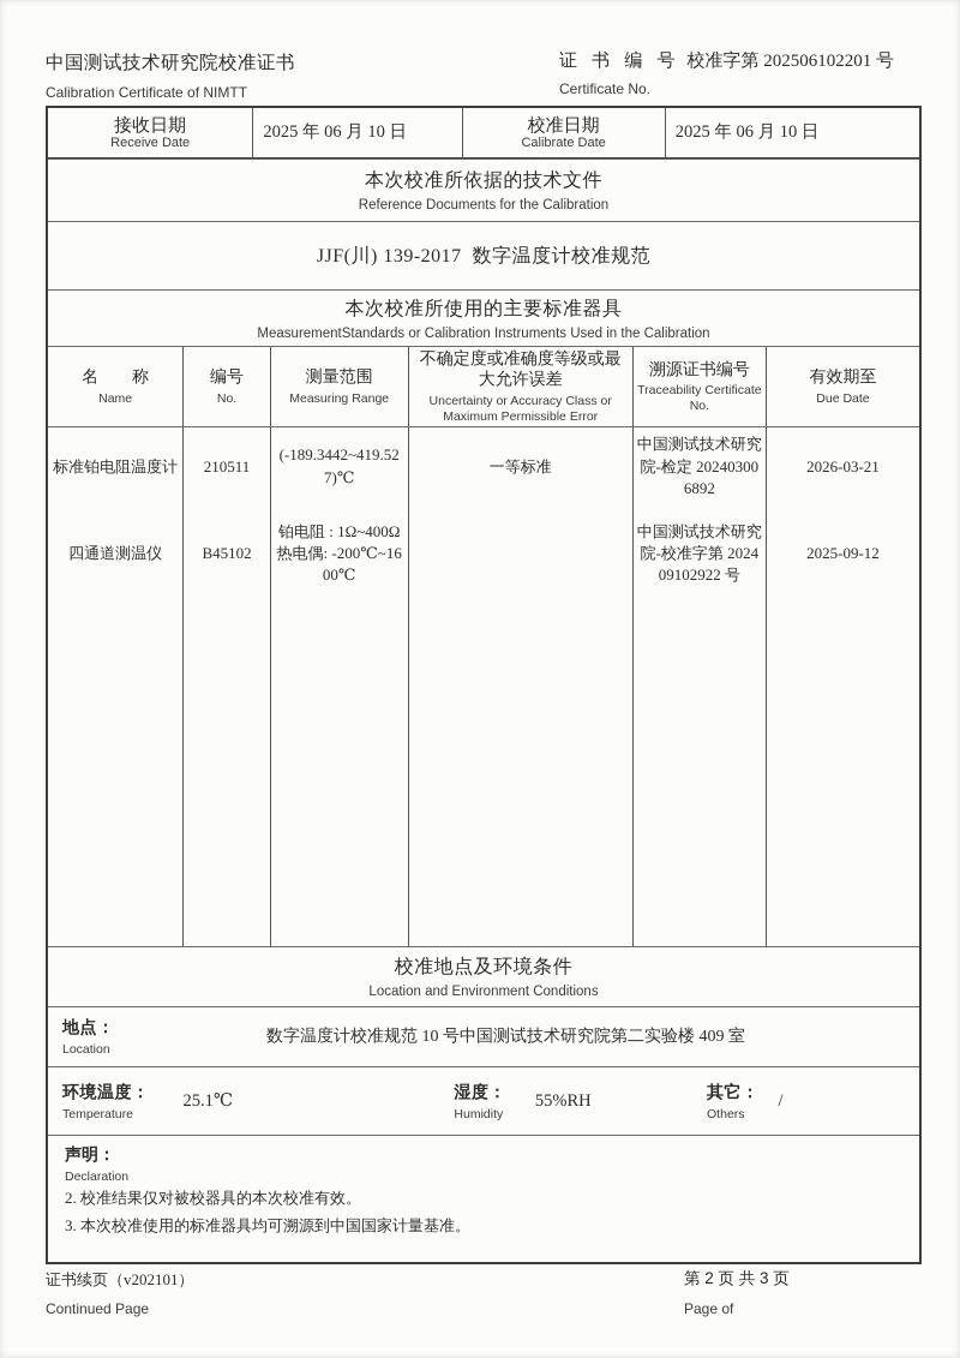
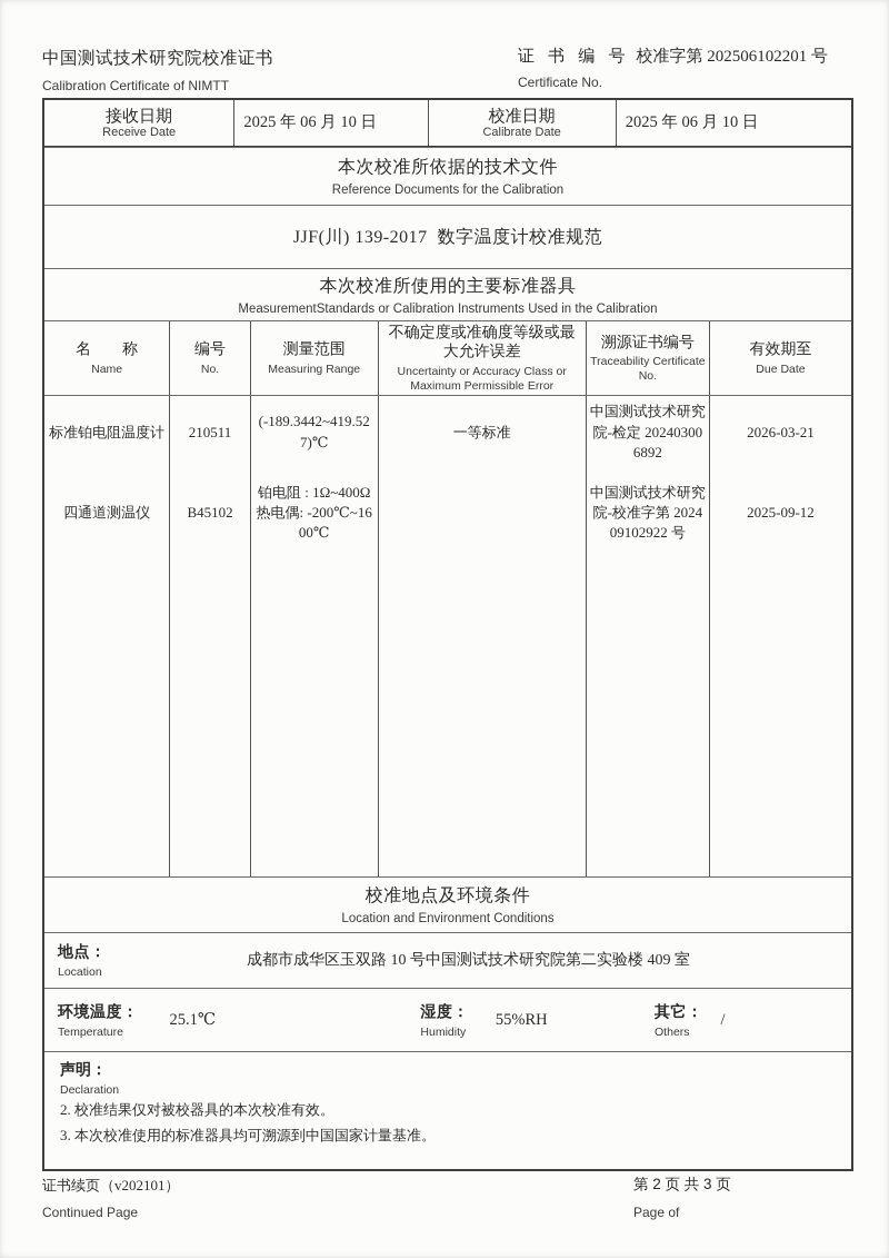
  中国测试技术研究院校准证书
  Calibration Certificate of NIMTT
  证 书 编 号 校准字第 202506102201 号
  Certificate No.
  接收日期
  Receive Date
  2025 年 06 月 10 日
  校准日期
  Calibrate Date
  2025 年 06 月 10 日
  本次校准所依据的技术文件
  Reference Documents for the Calibration
  JJF(川) 139-2017 数字温度计校准规范
  本次校准所使用的主要标准器具
  MeasurementStandards or Calibration Instruments Used in the Calibration
  名 称
  Name
  编号
  No.
  测量范围
  Measuring Range
  不确定度或准确度等级或最大允许误差
  Uncertainty or Accuracy Class or Maximum Permissible Error
  溯源证书编号
  Traceability Certificate No.
  有效期至
  Due Date
  标准铂电阻温度计
  四通道测温仪
  210511
  B45102
  (-189.3442~419.527)℃
  铂电阻 : 1Ω~400Ω
  热电偶: -200℃~1600℃
  一等标准
  中国测试技术研究院-检定 202403006892
  中国测试技术研究院-校准字第 202409102922 号
  2026-03-21
  2025-09-12
  校准地点及环境条件
  Location and Environment Conditions
  地点：
  Location
- 数字温度计校准规范 10 号中国测试技术研究院第二实验楼 409 室
+ 成都市成华区玉双路 10 号中国测试技术研究院第二实验楼 409 室
  环境温度：
  Temperature
  25.1℃
  湿度：
  Humidity
  55%RH
  其它：
  Others
  /
  声明：
  Declaration
  2. 校准结果仅对被校器具的本次校准有效。
  3. 本次校准使用的标准器具均可溯源到中国国家计量基准。
  证书续页（v202101）
  Continued Page
  第 2 页 共 3 页
  Page of
